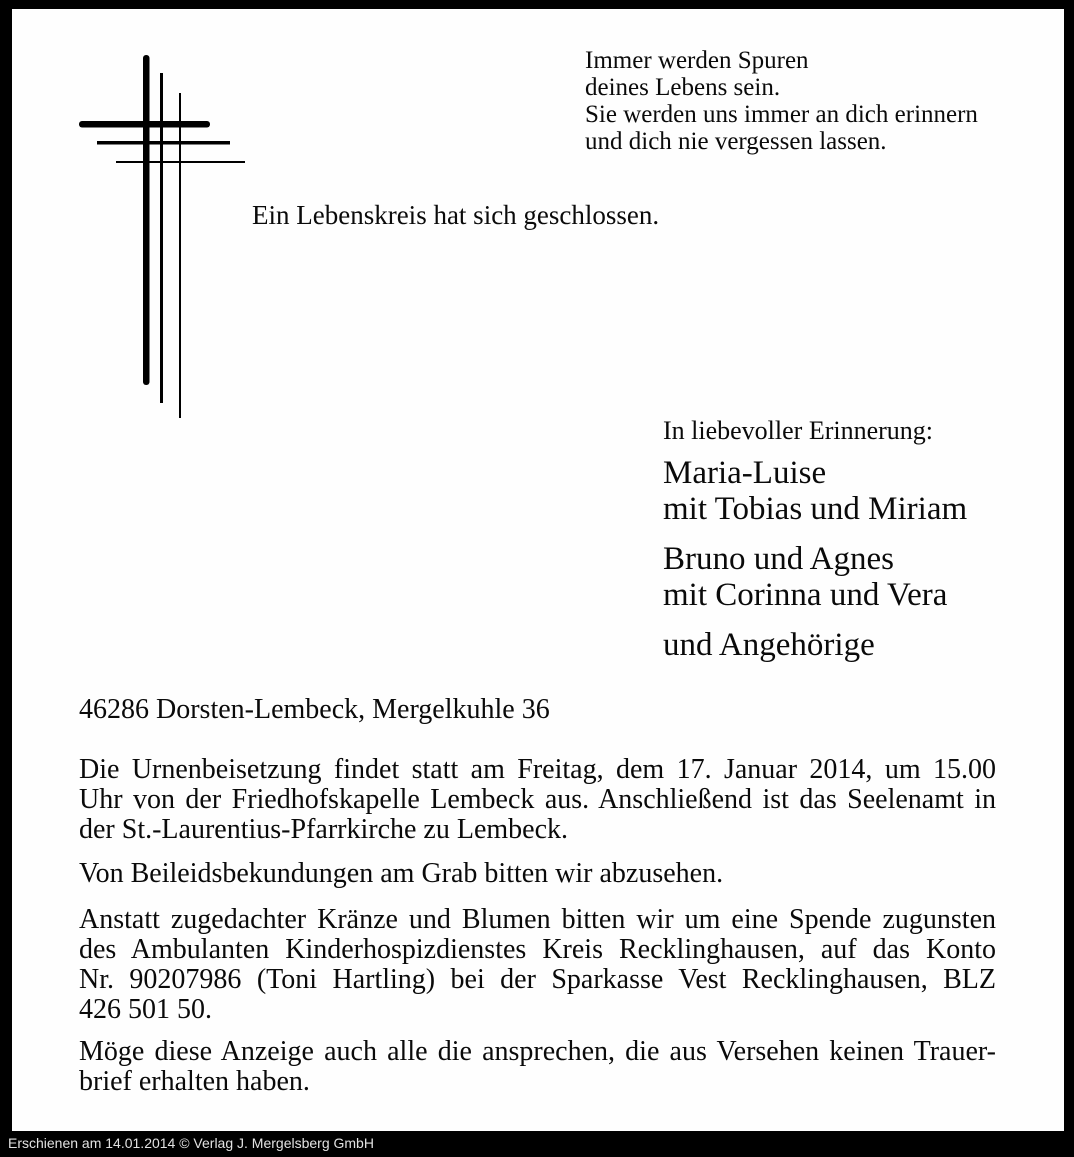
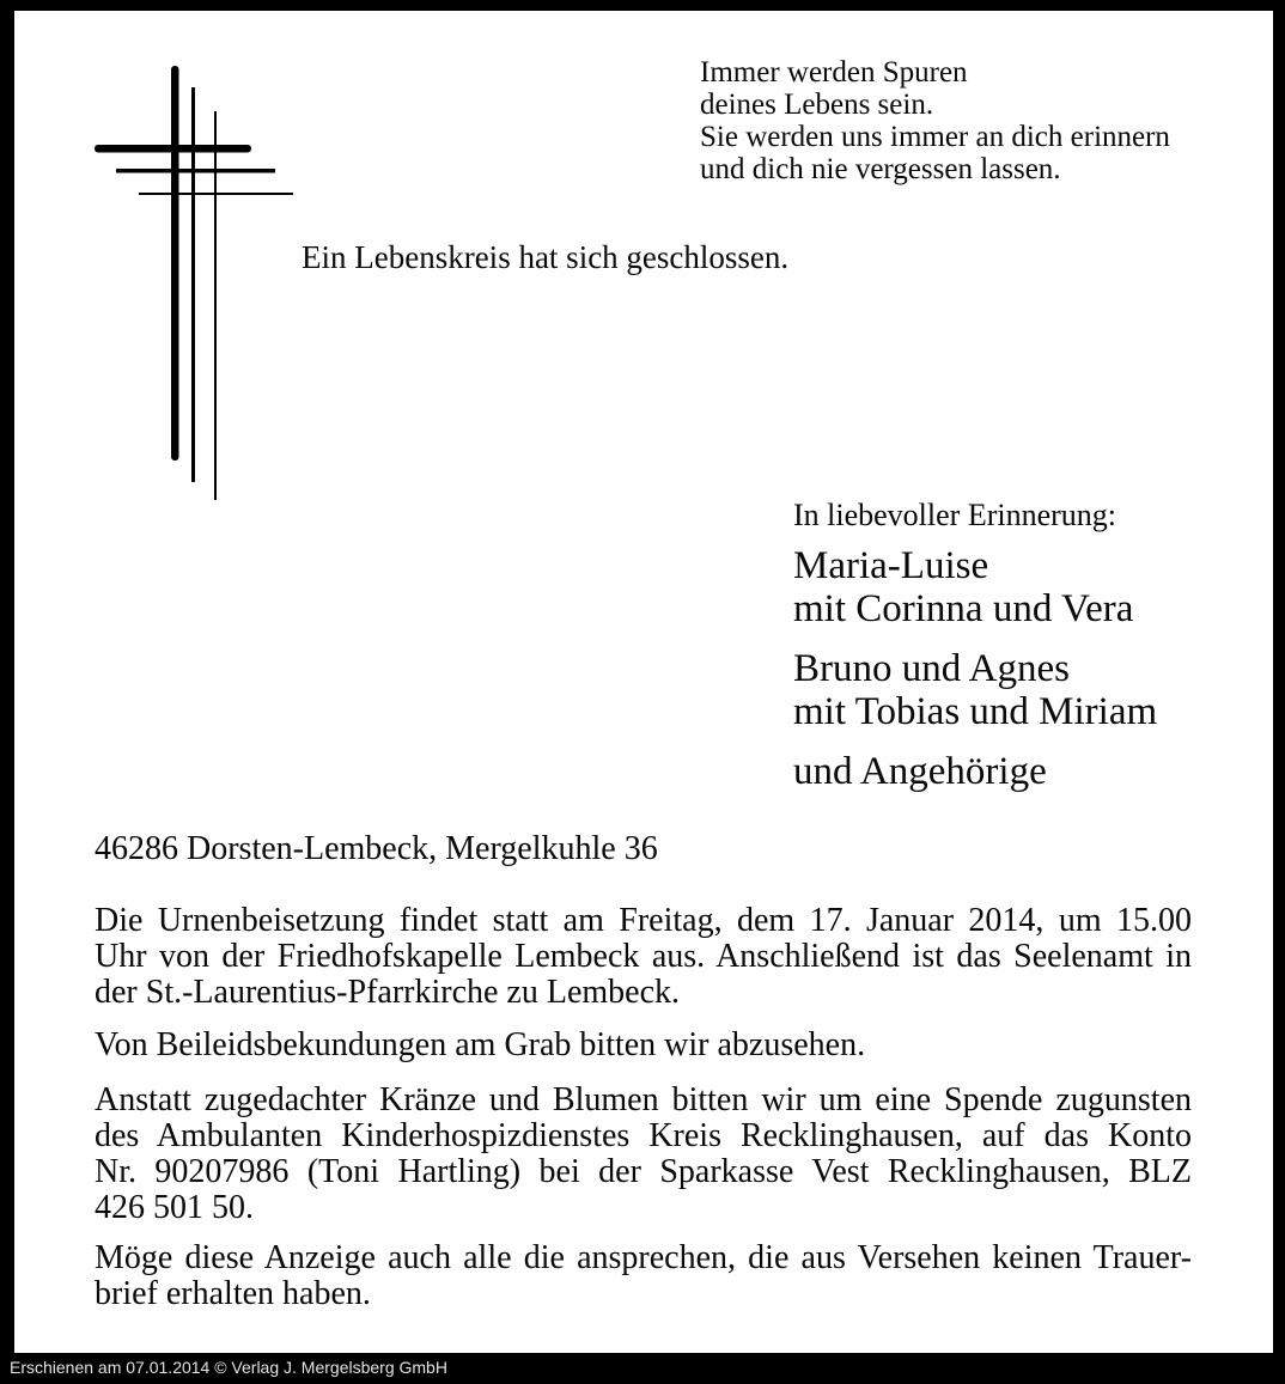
  Immer werden Spuren
  deines Lebens sein.
  Sie werden uns immer an dich erinnern
  und dich nie vergessen lassen.
  Ein Lebenskreis hat sich geschlossen.
  In liebevoller Erinnerung:
  Maria-Luise
- mit Tobias und Miriam
+ mit Corinna und Vera
  Bruno und Agnes
- mit Corinna und Vera
+ mit Tobias und Miriam
  und Angehörige
  46286 Dorsten-Lembeck, Mergelkuhle 36
  Die Urnenbeisetzung findet statt am Freitag, dem 17. Januar 2014, um 15.00
  Uhr von der Friedhofskapelle Lembeck aus. Anschließend ist das Seelenamt in
  der St.-Laurentius-Pfarrkirche zu Lembeck.
  Von Beileidsbekundungen am Grab bitten wir abzusehen.
  Anstatt zugedachter Kränze und Blumen bitten wir um eine Spende zugunsten
  des Ambulanten Kinderhospizdienstes Kreis Recklinghausen, auf das Konto
  Nr. 90207986 (Toni Hartling) bei der Sparkasse Vest Recklinghausen, BLZ
  426 501 50.
  Möge diese Anzeige auch alle die ansprechen, die aus Versehen keinen Trauer-
  brief erhalten haben.
- Erschienen am 14.01.2014 © Verlag J. Mergelsberg GmbH
+ Erschienen am 07.01.2014 © Verlag J. Mergelsberg GmbH
